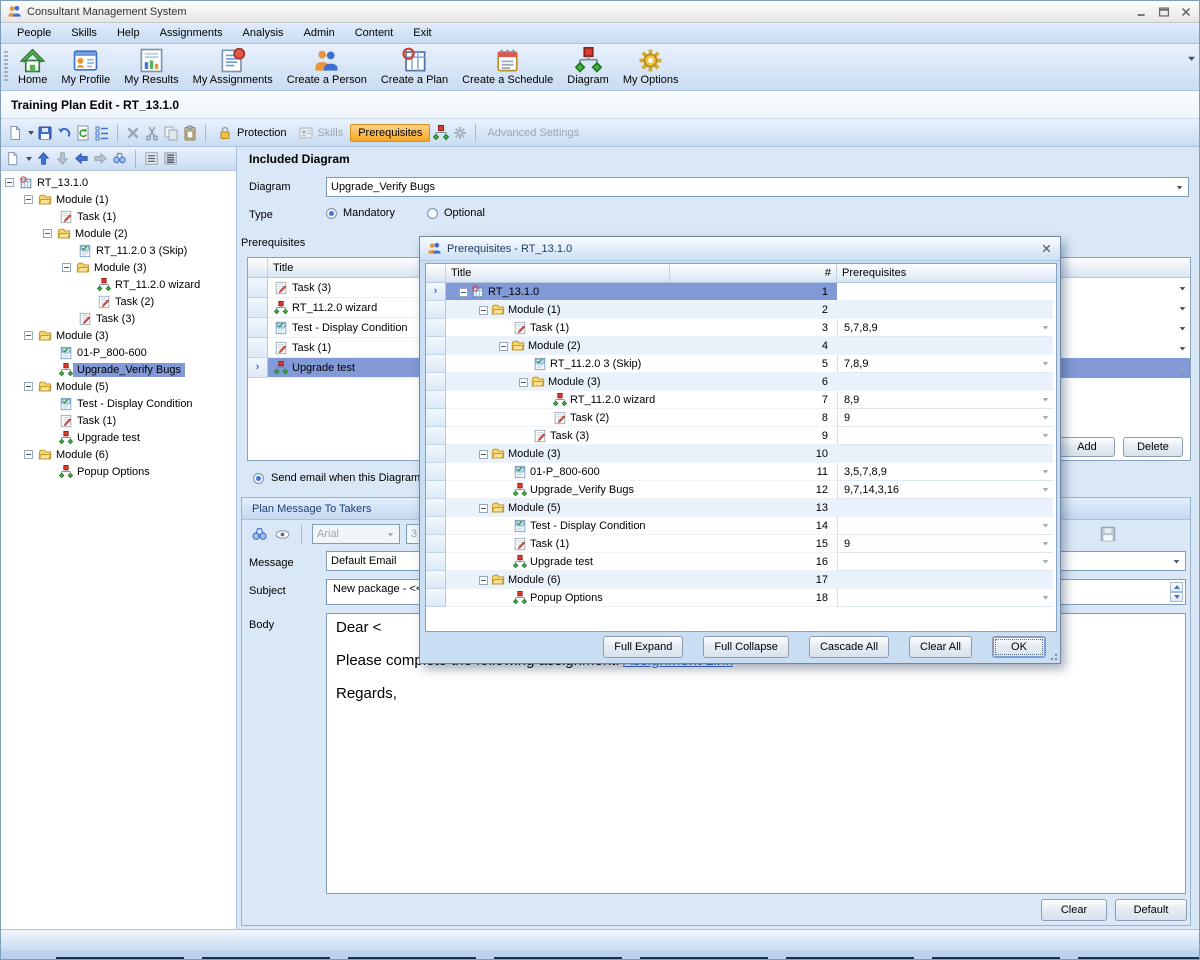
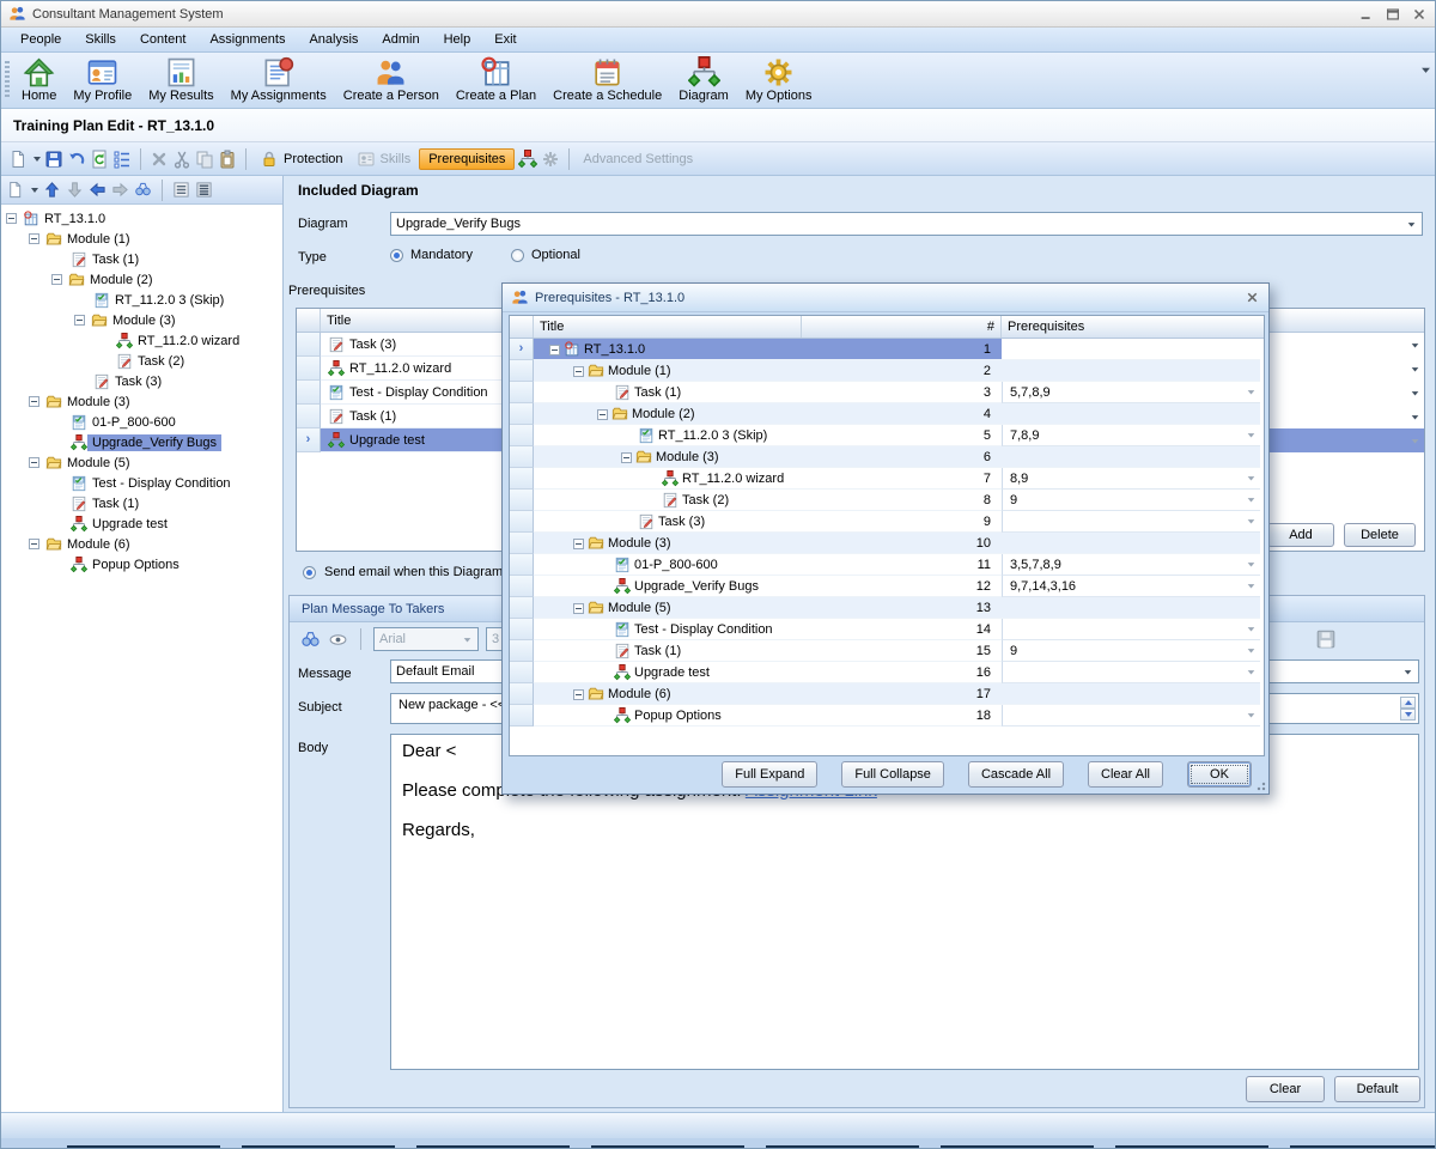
  Consultant Management System
  People
  Skills
- Help
+ Content
  Assignments
  Analysis
  Admin
- Content
+ Help
  Exit
  Home
  My Profile
  My Results
  My Assignments
  Create a Person
  Create a Plan
  Create a Schedule
  Diagram
  My Options
  Training Plan Edit - RT_13.1.0
  Protection
  Skills
  Prerequisites
  Advanced Settings
  RT_13.1.0
  Module (1)
  Task (1)
  Module (2)
  RT_11.2.0 3 (Skip)
  Module (3)
  RT_11.2.0 wizard
  Task (2)
  Task (3)
  Module (3)
  01-P_800-600
  Upgrade_Verify Bugs
  Module (5)
  Test - Display Condition
  Task (1)
  Upgrade test
  Module (6)
  Popup Options
  Included Diagram
  Diagram
  Upgrade_Verify Bugs
  Type
  Mandatory
  Optional
  Prerequisites
  Title
  Task (3)
  RT_11.2.0 wizard
  Test - Display Condition
  Task (1)
  ›
  Upgrade test
  Add
  Delete
  Send email when this Diagram
  Plan Message To Takers
  Arial
  3
  Message
  Default Email
  Subject
  New package - <
  Body
  Dear <
  Regards,
  Clear
  Default
  Prerequisites - RT_13.1.0
  Title
  #
  Prerequisites
  ›
  RT_13.1.0
  1
  Module (1)
  2
  Task (1)
  3
  5,7,8,9
  Module (2)
  4
  RT_11.2.0 3 (Skip)
  5
  7,8,9
  Module (3)
  6
  RT_11.2.0 wizard
  7
  8,9
  Task (2)
  8
  9
  Task (3)
  9
  Module (3)
  10
  01-P_800-600
  11
  3,5,7,8,9
  Upgrade_Verify Bugs
  12
  9,7,14,3,16
  Module (5)
  13
  Test - Display Condition
  14
  Task (1)
  15
  9
  Upgrade test
  16
  Module (6)
  17
  Popup Options
  18
  Full Expand
  Full Collapse
  Cascade All
  Clear All
  OK
